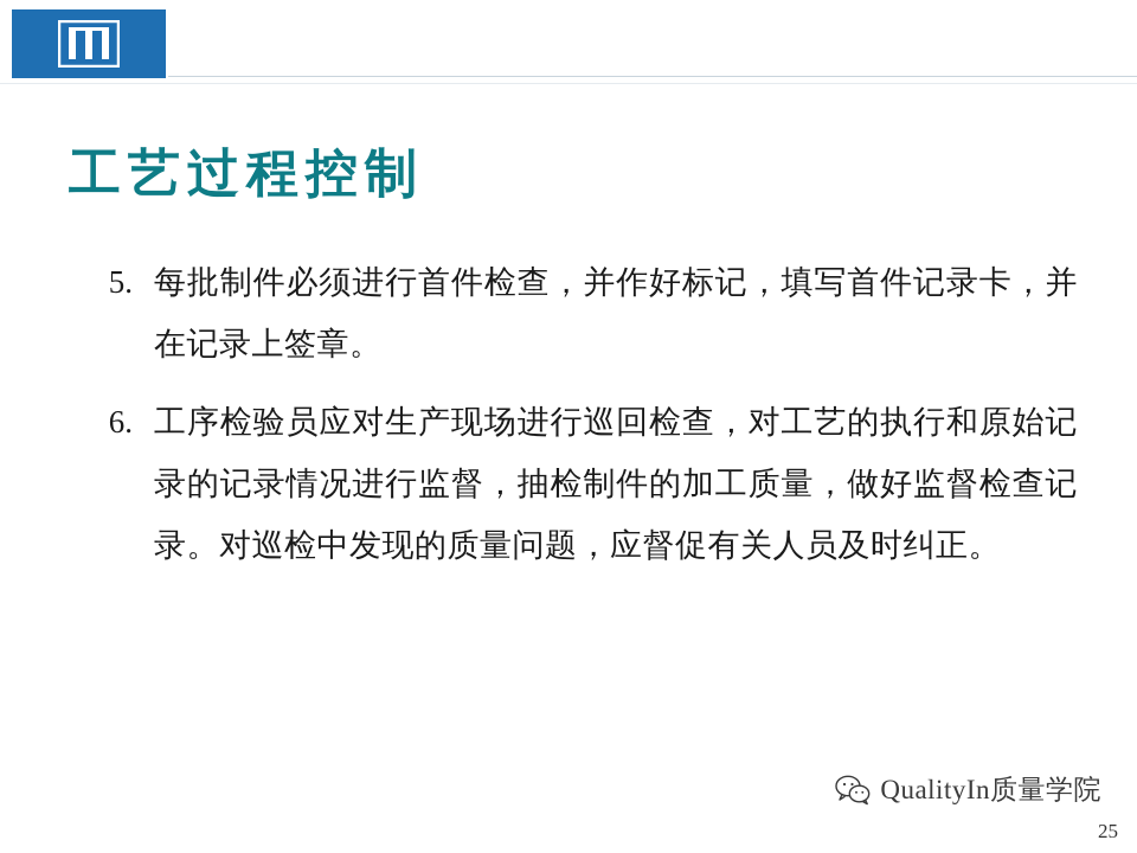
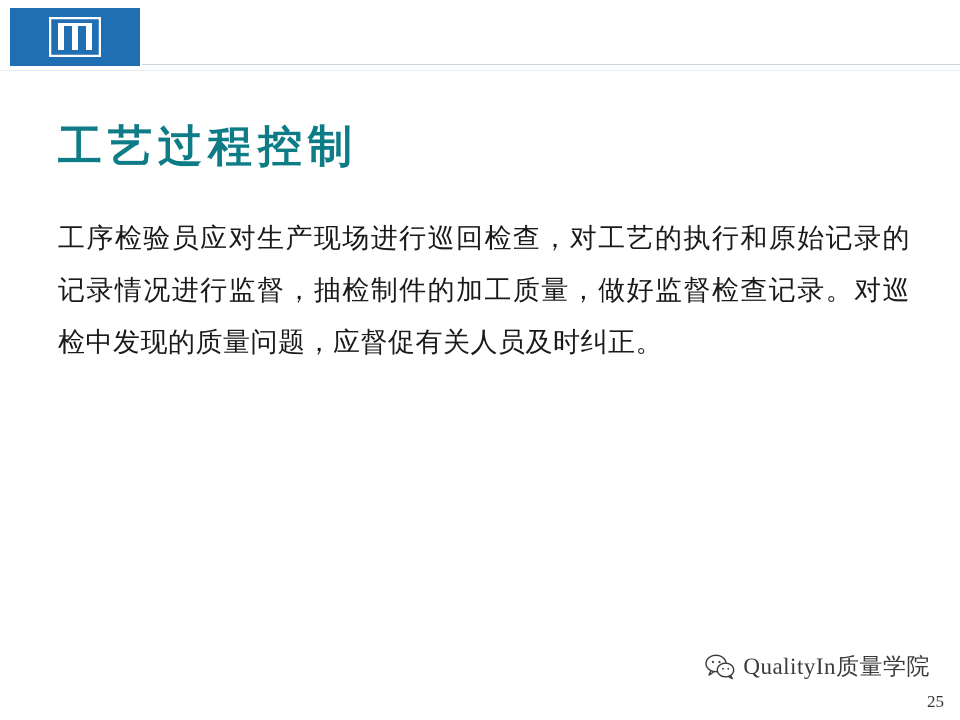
  工艺过程控制
- 5.
- 每批制件必须进行首件检查，并作好标记，填写首件记录卡，并在记录上签章。
- 6.
  工序检验员应对生产现场进行巡回检查，对工艺的执行和原始记录的记录情况进行监督，抽检制件的加工质量，做好监督检查记录。对巡检中发现的质量问题，应督促有关人员及时纠正。
  QualityIn质量学院
  25
